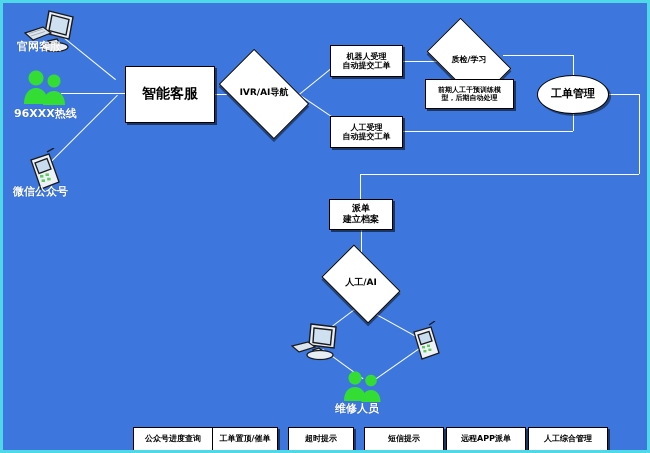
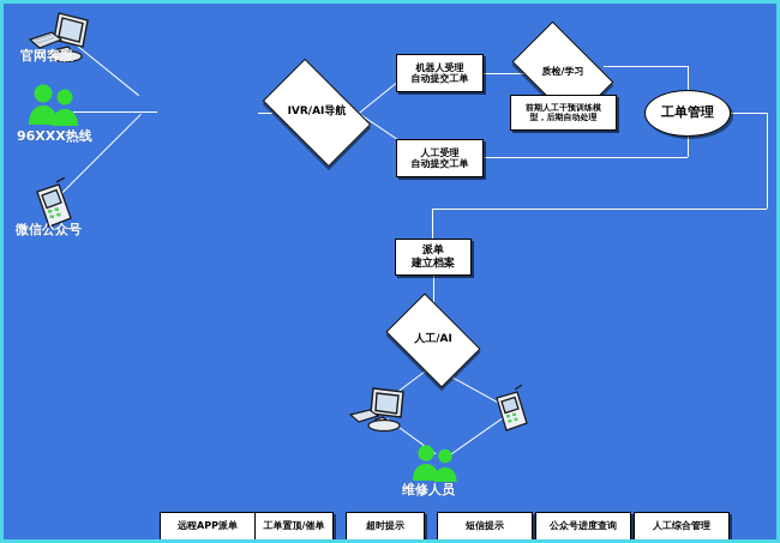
  官网客服
  96XXX热线
  微信公众号
- 智能客服
  IVR/AI导航
  机器人受理
  自动提交工单
  人工受理
  自动提交工单
  质检/学习
  前期人工干预训练模
  型，后期自动处理
  工单管理
  派单
  建立档案
  人工/AI
  维修人员
- 公众号进度查询
+ 远程APP派单
  工单置顶/催单
  超时提示
  短信提示
- 远程APP派单
+ 公众号进度查询
  人工综合管理
